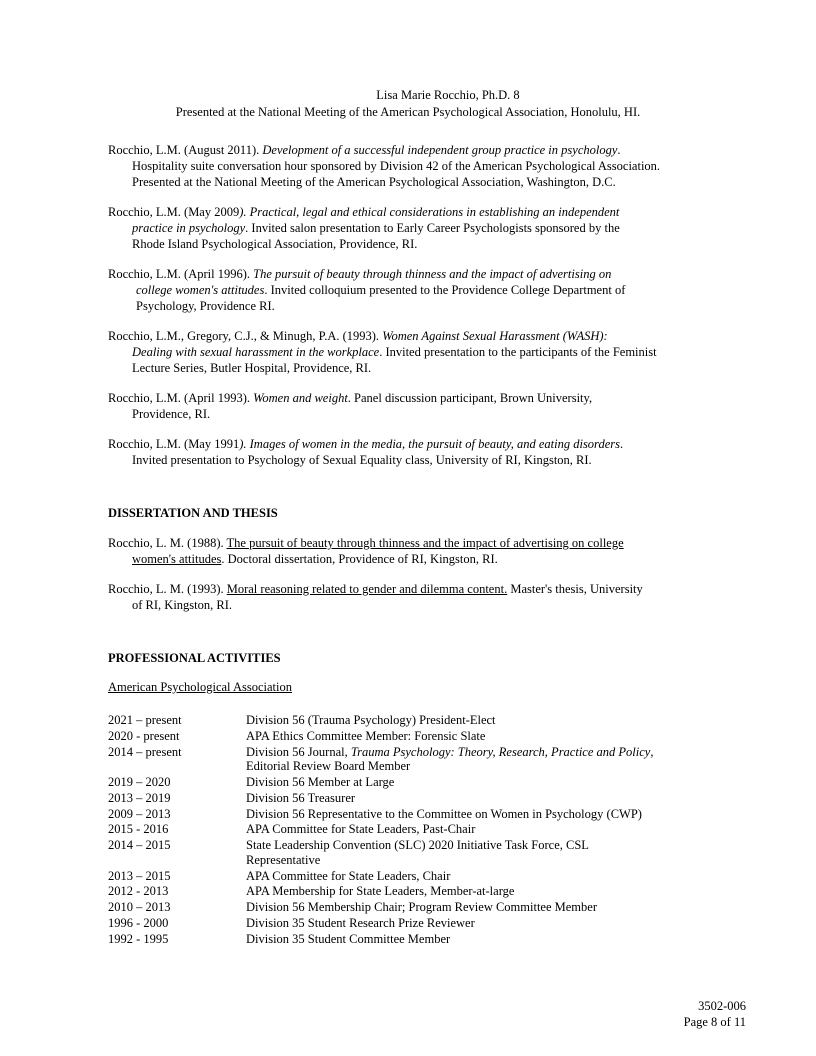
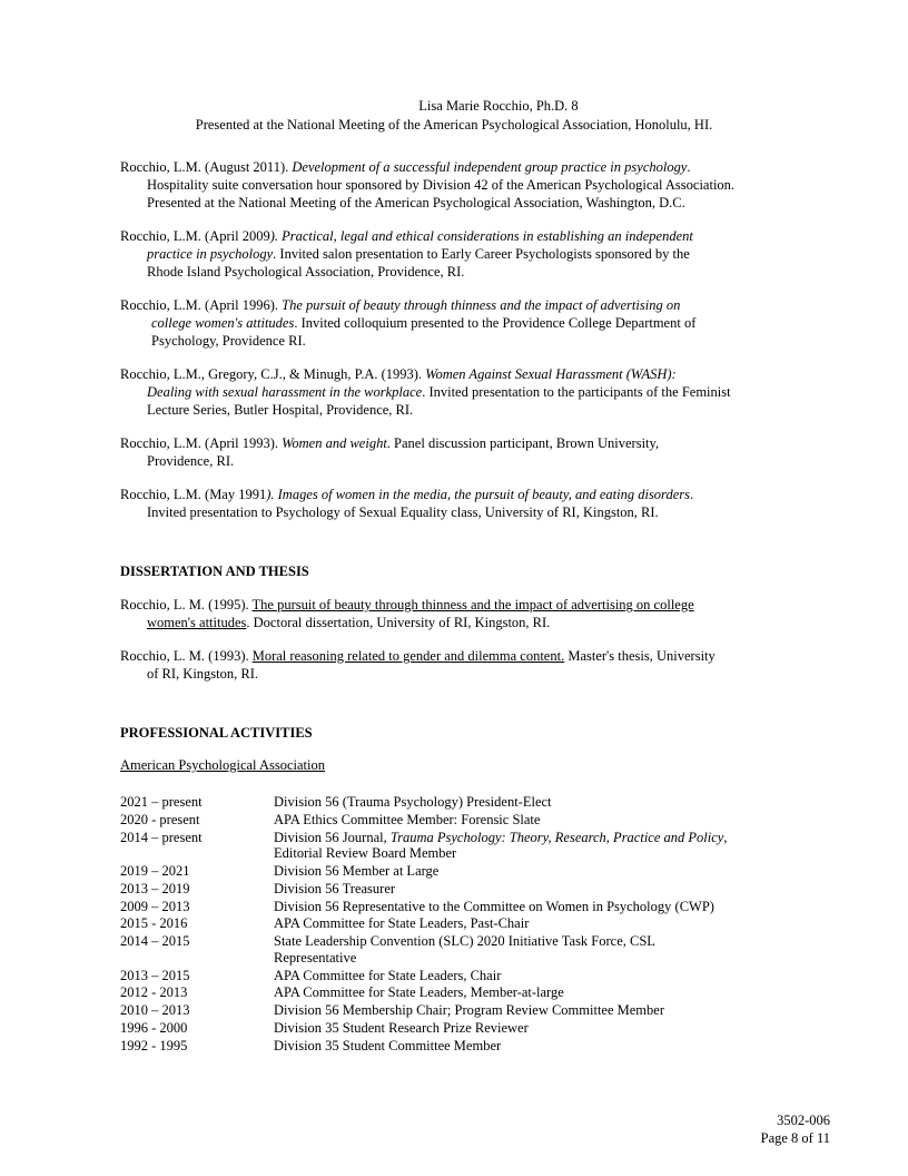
  Lisa Marie Rocchio, Ph.D. 8
  Presented at the National Meeting of the American Psychological Association, Honolulu, HI.
  Rocchio, L.M. (August 2011). Development of a successful independent group practice in psychology.
  Hospitality suite conversation hour sponsored by Division 42 of the American Psychological Association.
  Presented at the National Meeting of the American Psychological Association, Washington, D.C.
- Rocchio, L.M. (May 2009). Practical, legal and ethical considerations in establishing an independent
+ Rocchio, L.M. (April 2009). Practical, legal and ethical considerations in establishing an independent
  practice in psychology. Invited salon presentation to Early Career Psychologists sponsored by the
  Rhode Island Psychological Association, Providence, RI.
  Rocchio, L.M. (April 1996). The pursuit of beauty through thinness and the impact of advertising on
  college women's attitudes. Invited colloquium presented to the Providence College Department of
  Psychology, Providence RI.
  Rocchio, L.M., Gregory, C.J., & Minugh, P.A. (1993). Women Against Sexual Harassment (WASH):
  Dealing with sexual harassment in the workplace. Invited presentation to the participants of the Feminist
  Lecture Series, Butler Hospital, Providence, RI.
  Rocchio, L.M. (April 1993). Women and weight. Panel discussion participant, Brown University,
  Providence, RI.
  Rocchio, L.M. (May 1991). Images of women in the media, the pursuit of beauty, and eating disorders.
  Invited presentation to Psychology of Sexual Equality class, University of RI, Kingston, RI.
  DISSERTATION AND THESIS
- Rocchio, L. M. (1988). The pursuit of beauty through thinness and the impact of advertising on college
+ Rocchio, L. M. (1995). The pursuit of beauty through thinness and the impact of advertising on college
- women's attitudes. Doctoral dissertation, Providence of RI, Kingston, RI.
+ women's attitudes. Doctoral dissertation, University of RI, Kingston, RI.
  Rocchio, L. M. (1993). Moral reasoning related to gender and dilemma content. Master's thesis, University
  of RI, Kingston, RI.
  PROFESSIONAL ACTIVITIES
  American Psychological Association
  2021 – present	Division 56 (Trauma Psychology) President-Elect
  2020 - present	APA Ethics Committee Member: Forensic Slate
  2014 – present	Division 56 Journal, Trauma Psychology: Theory, Research, Practice and Policy, Editorial Review Board Member
- 2019 – 2020	Division 56 Member at Large
+ 2019 – 2021	Division 56 Member at Large
  2013 – 2019	Division 56 Treasurer
  2009 – 2013	Division 56 Representative to the Committee on Women in Psychology (CWP)
  2015 - 2016	APA Committee for State Leaders, Past-Chair
  2014 – 2015	State Leadership Convention (SLC) 2020 Initiative Task Force, CSL Representative
  2013 – 2015	APA Committee for State Leaders, Chair
- 2012 - 2013	APA Membership for State Leaders, Member-at-large
+ 2012 - 2013	APA Committee for State Leaders, Member-at-large
  2010 – 2013	Division 56 Membership Chair; Program Review Committee Member
  1996 - 2000	Division 35 Student Research Prize Reviewer
  1992 - 1995	Division 35 Student Committee Member
  3502-006
  Page 8 of 11
